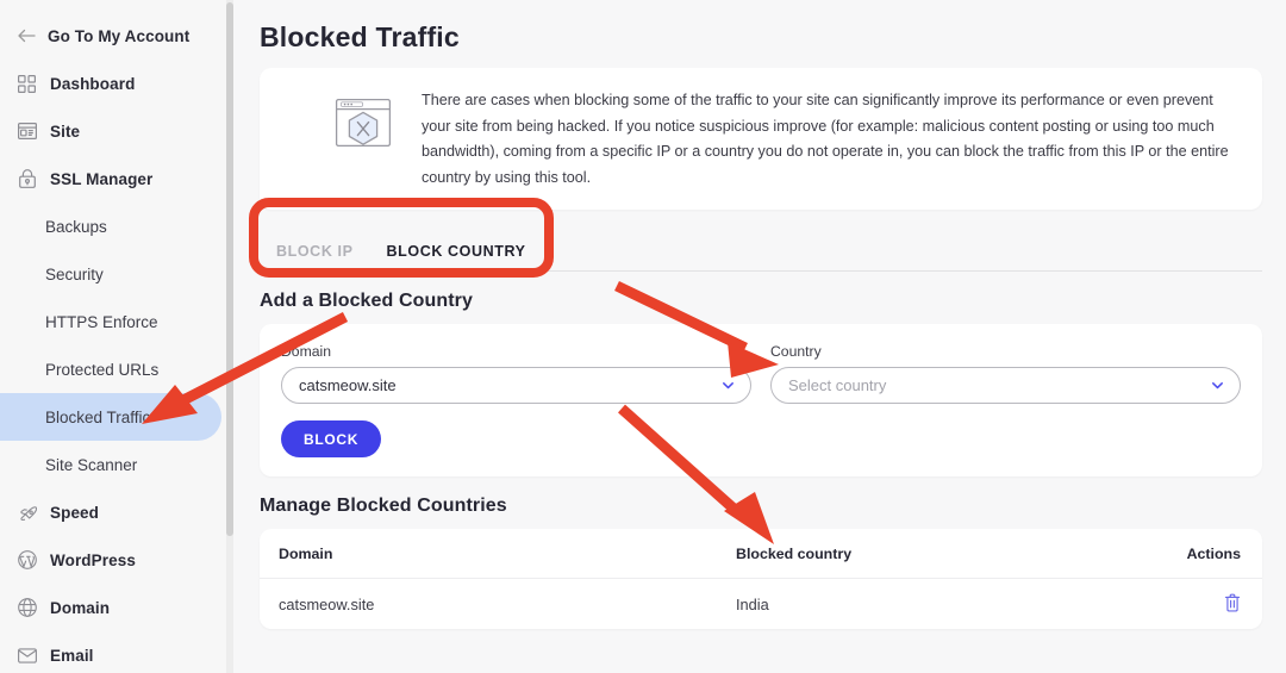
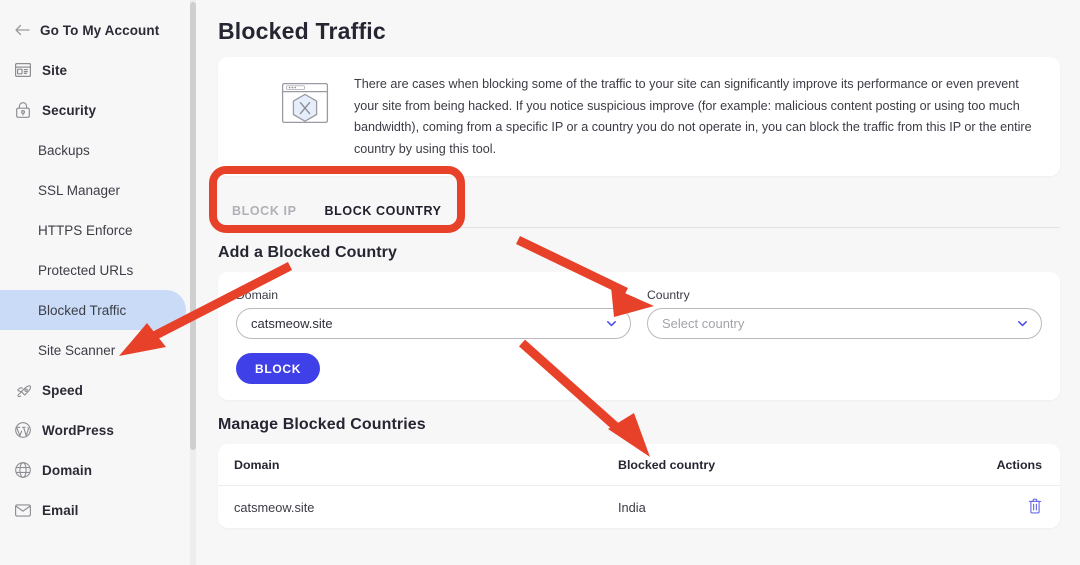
  Go To My Account
- Dashboard
  Site
- SSL Manager
+ Security
  Backups
- Security
+ SSL Manager
  HTTPS Enforce
  Protected URLs
  Blocked Traffic
  Site Scanner
  Speed
  WordPress
  Domain
  Email
  Blocked Traffic
  There are cases when blocking some of the traffic to your site can significantly improve its performance or even prevent your site from being hacked. If you notice suspicious improve (for example: malicious content posting or using too much bandwidth), coming from a specific IP or a country you do not operate in, you can block the traffic from this IP or the entire country by using this tool.
  BLOCK IP
  BLOCK COUNTRY
  Add a Blocked Country
  omain
  catsmeow.site
  Country
  Select country
  BLOCK
  Manage Blocked Countries
  Domain
  Blocked country
  Actions
  catsmeow.site
  India
